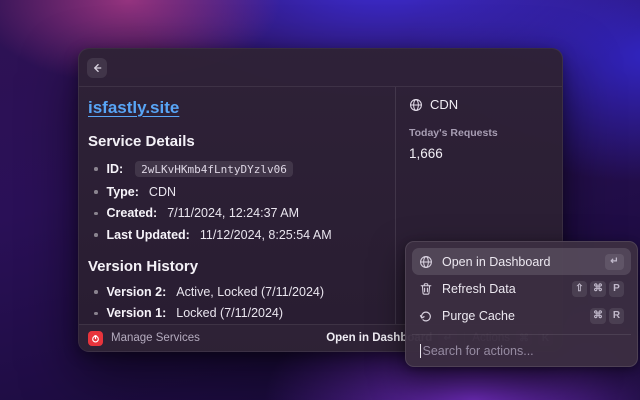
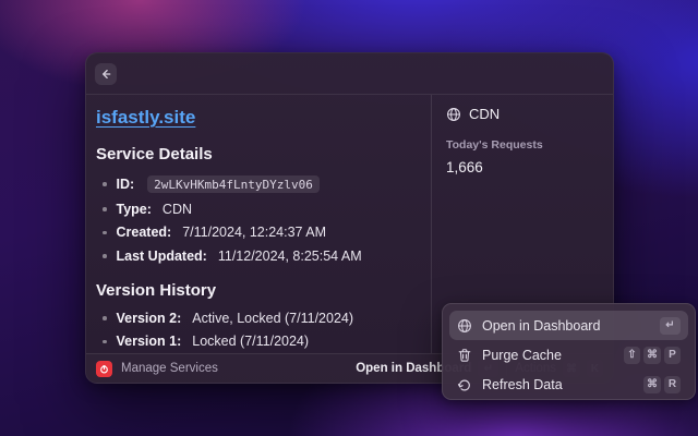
  isfastly.site
  Service Details
  ID:
  2wLKvHKmb4fLntyDYzlv06
  Type:
  CDN
  Created:
  7/11/2024, 12:24:37 AM
  Last Updated:
  11/12/2024, 8:25:54 AM
  Version History
  Version 2:
  Active, Locked (7/11/2024)
  Version 1:
  Locked (7/11/2024)
  CDN
  Today's Requests
  1,666
  Manage Services
  Open in Dashb
  Open in Dashboard
  ↵
- Refresh Data
+ Purge Cache
  ⇧
  ⌘
  P
- Purge Cache
+ Refresh Data
  ⌘
  R
- Search for actions...
